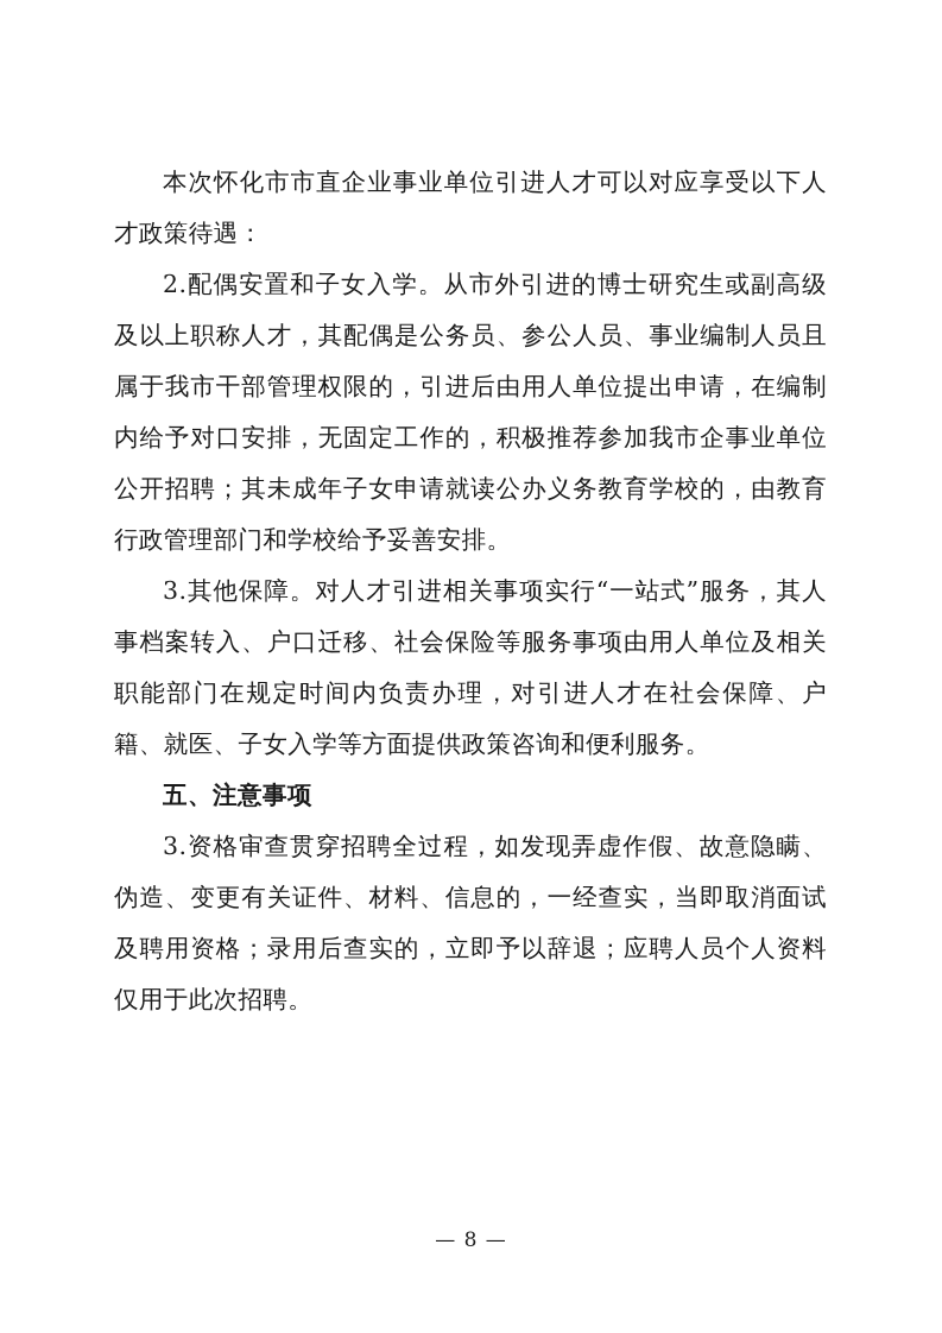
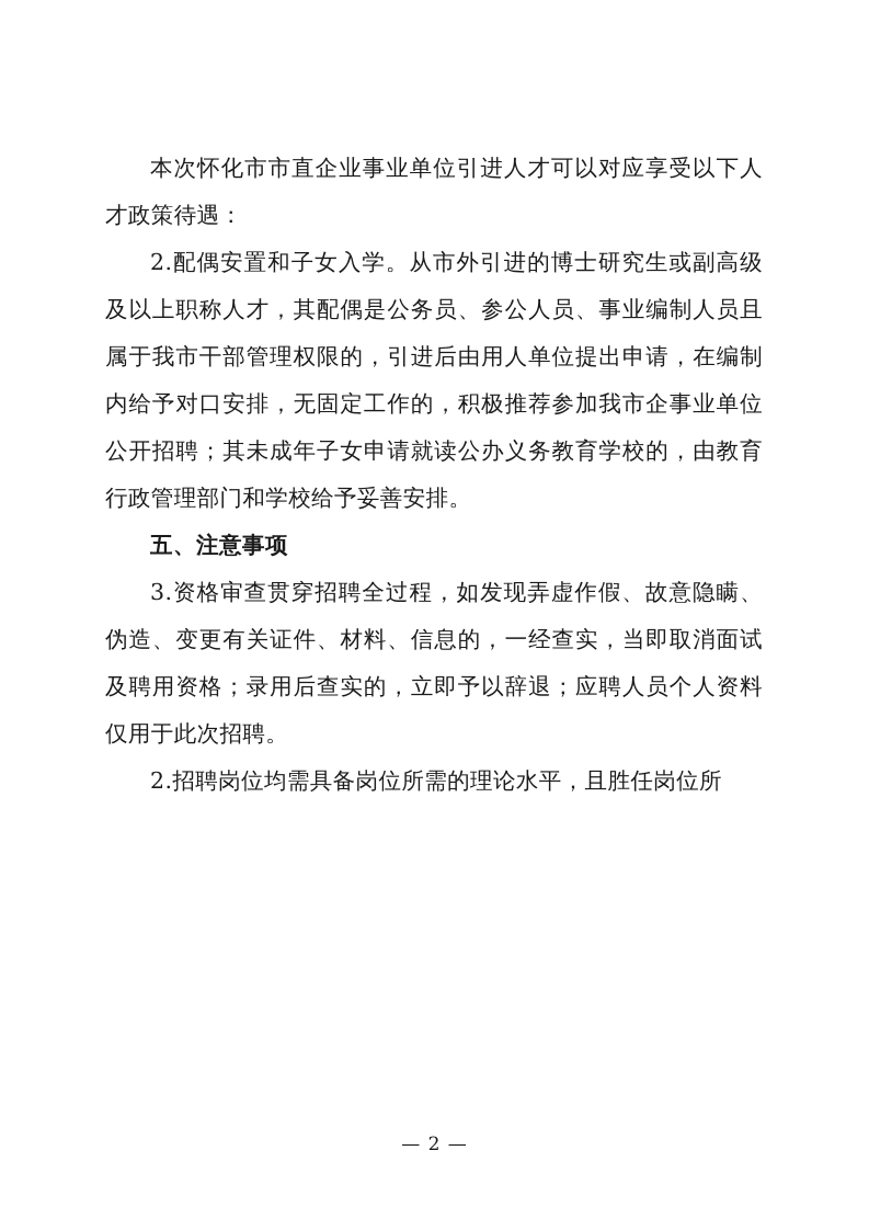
  本次怀化市市直企业事业单位引进人才可以对应享受以下人才政策待遇：
  2.配偶安置和子女入学。从市外引进的博士研究生或副高级及以上职称人才，其配偶是公务员、参公人员、事业编制人员且属于我市干部管理权限的，引进后由用人单位提出申请，在编制内给予对口安排，无固定工作的，积极推荐参加我市企事业单位公开招聘；其未成年子女申请就读公办义务教育学校的，由教育行政管理部门和学校给予妥善安排。
- 3.其他保障。对人才引进相关事项实行“一站式”服务，其人事档案转入、户口迁移、社会保险等服务事项由用人单位及相关职能部门在规定时间内负责办理，对引进人才在社会保障、户籍、就医、子女入学等方面提供政策咨询和便利服务。
  五、注意事项
  3.资格审查贯穿招聘全过程，如发现弄虚作假、故意隐瞒、伪造、变更有关证件、材料、信息的，一经查实，当即取消面试及聘用资格；录用后查实的，立即予以辞退；应聘人员个人资料仅用于此次招聘。
+ 2.招聘岗位均需具备岗位所需的理论水平，且胜任岗位所
- — 8 —
+ — 2 —
